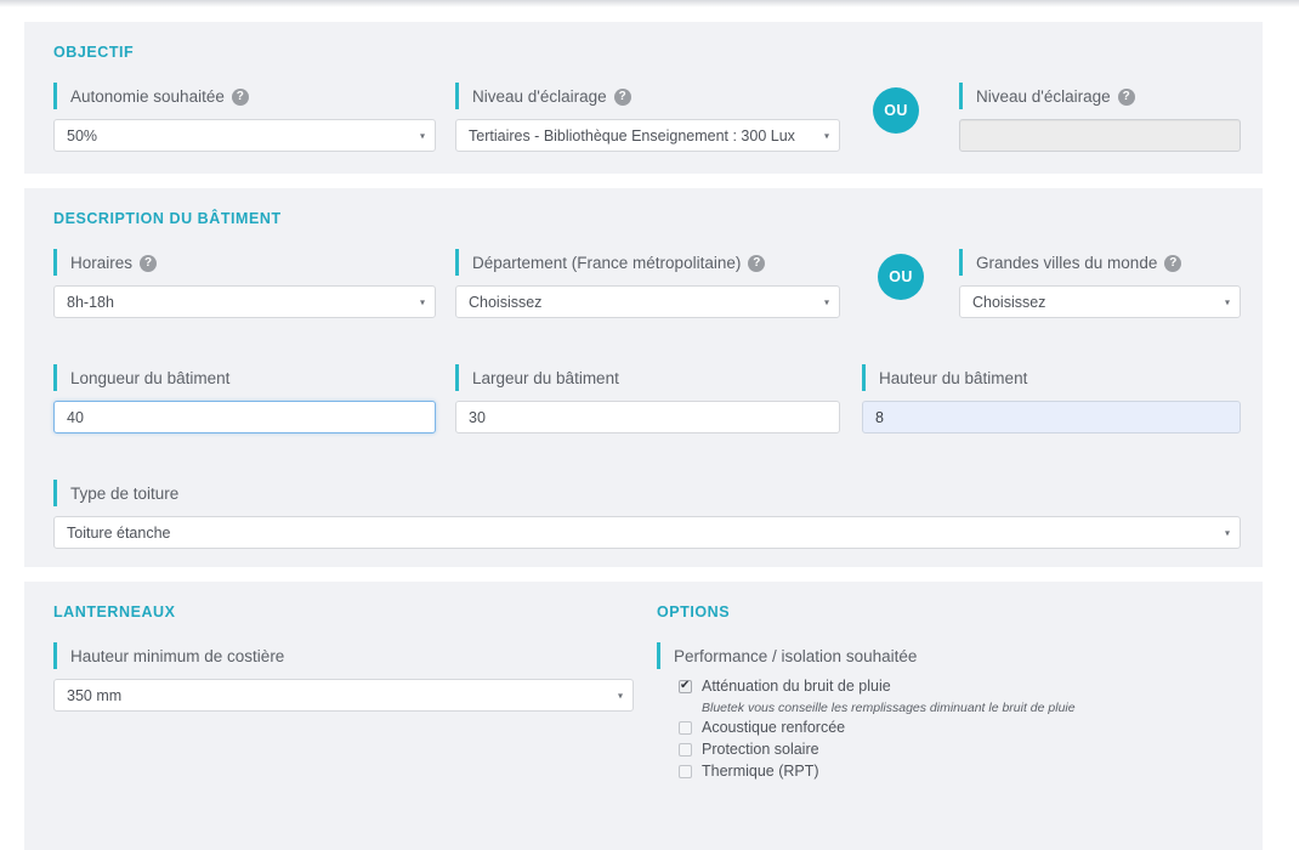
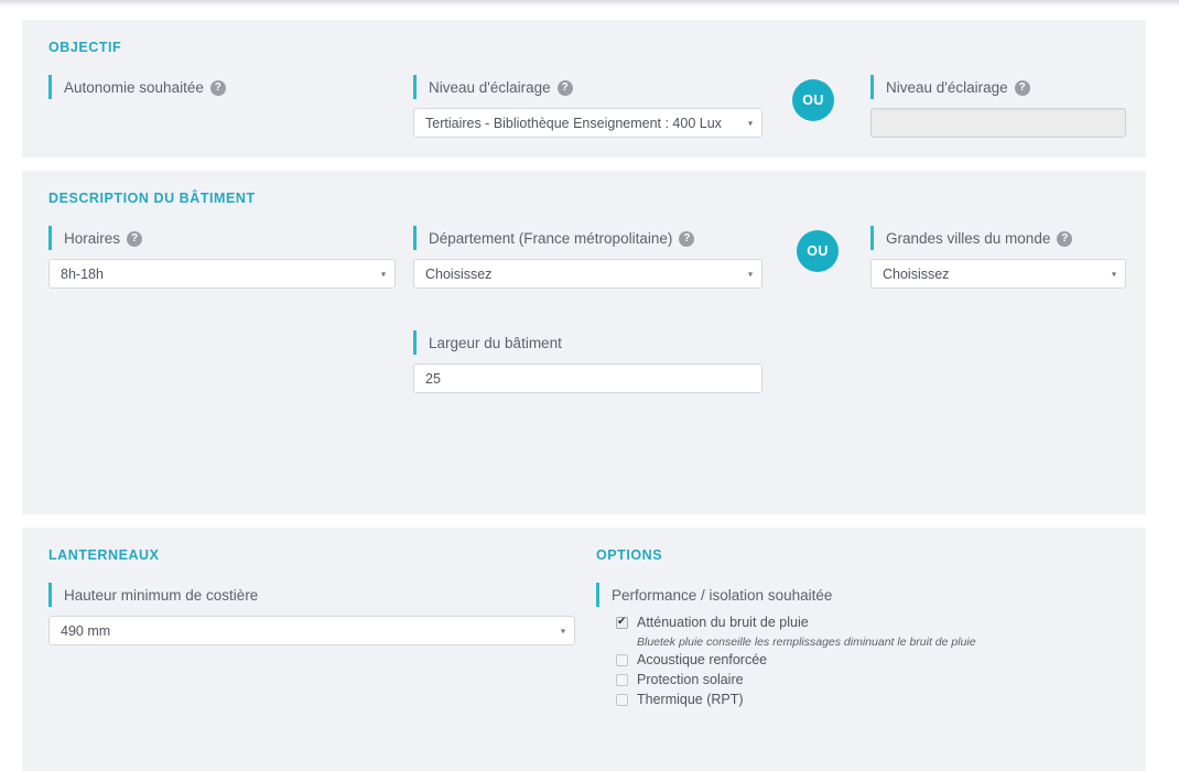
  OBJECTIF
  Autonomie souhaitée
  ?
- 50%
  Niveau d'éclairage
  ?
- Tertiaires - Bibliothèque Enseignement : 300 Lux
+ Tertiaires - Bibliothèque Enseignement : 400 Lux
  OU
  Niveau d'éclairage
  ?
  DESCRIPTION DU BÂTIMENT
  Horaires
  ?
  8h-18h
  Département (France métropolitaine)
  ?
  Choisissez
  OU
  Grandes villes du monde
  ?
  Choisissez
- Longueur du bâtiment
- 40
  Largeur du bâtiment
- 30
+ 25
- Hauteur du bâtiment
- 8
- Type de toiture
- Toiture étanche
  LANTERNEAUX
  Hauteur minimum de costière
- 350 mm
+ 490 mm
  OPTIONS
  Performance / isolation souhaitée
  Atténuation du bruit de pluie
- Bluetek vous conseille les remplissages diminuant le bruit de pluie
+ Bluetek pluie conseille les remplissages diminuant le bruit de pluie
  Acoustique renforcée
  Protection solaire
  Thermique (RPT)
